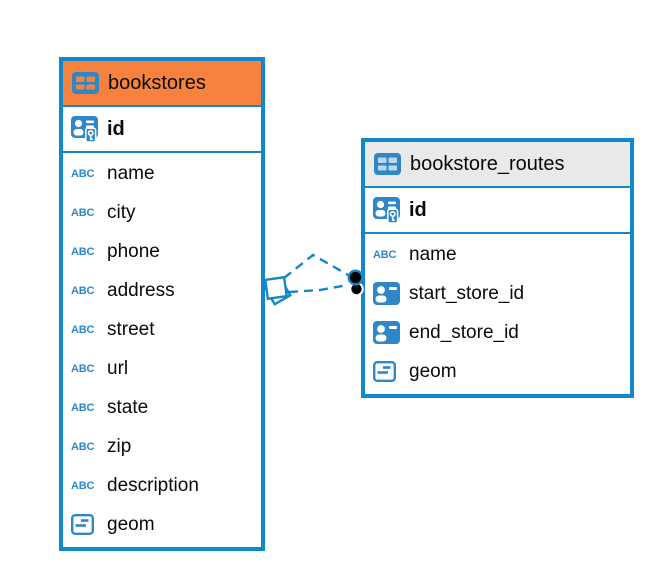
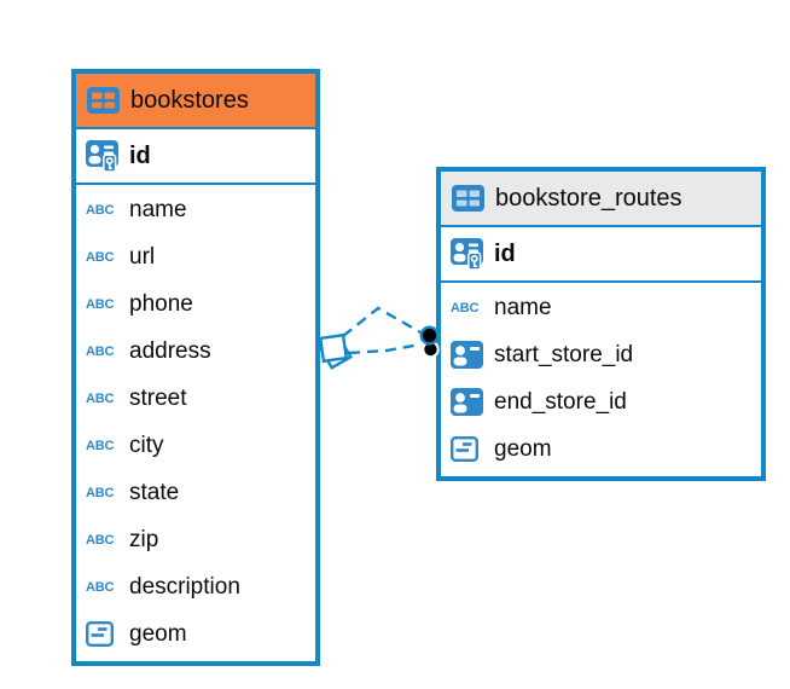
  bookstores
  id
  ABC
  name
  ABC
- city
+ url
  ABC
  phone
  ABC
  address
  ABC
  street
  ABC
- url
+ city
  ABC
  state
  ABC
  zip
  ABC
  description
  geom
  bookstore_routes
  id
  ABC
  name
  start_store_id
  end_store_id
  geom
